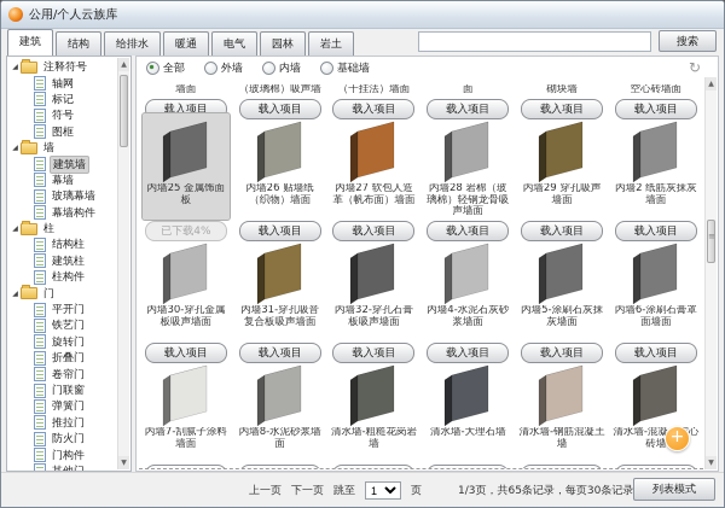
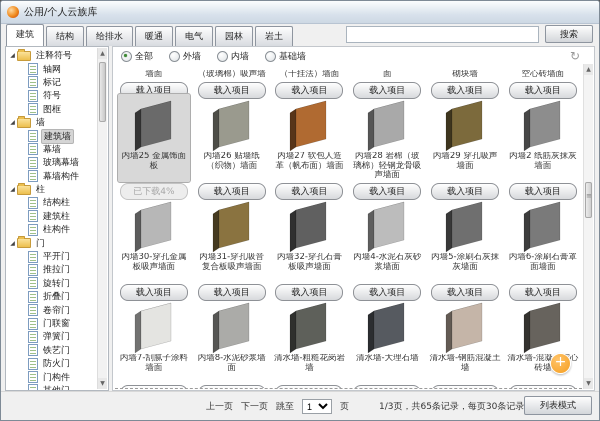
  公用/个人云族库
  建筑
  结构
  给排水
  暖通
  电气
  园林
  岩土
  搜索
  注释符号
  轴网
  标记
  符号
  图框
  墙
  建筑墙
  幕墙
  玻璃幕墙
  幕墙构件
  柱
  结构柱
  建筑柱
  柱构件
  门
  平开门
- 铁艺门
+ 推拉门
  旋转门
  折叠门
  卷帘门
  门联窗
  弹簧门
- 推拉门
+ 铁艺门
  防火门
  门构件
  全部
  外墙
  内墙
  基础墙
  ↻
  墙面
  载入项目
  （玻璃棉）吸声墙
  载入项目
  （干挂法）墙面
  载入项目
  面
  载入项目
  砌块墙
  载入项目
  空心砖墙面
  载入项目
  内墙25 金属饰面板
  已下载4%
  内墙26 贴墙纸（织物）墙面
  载入项目
  内墙27 软包人造革（帆布面）墙面
  载入项目
  内墙28 岩棉（玻璃棉）轻钢龙骨吸声墙面
  载入项目
  内墙29 穿孔吸声墙面
  载入项目
  内墙2 纸筋灰抹灰墙面
  载入项目
  内墙30-穿孔金属板吸声墙面
  载入项目
  内墙31-穿孔吸音复合板吸声墙面
  载入项目
  内墙32-穿孔石膏板吸声墙面
  载入项目
  内墙4-水泥石灰砂浆墙面
  载入项目
  内墙5-涂刷石灰抹灰墙面
  载入项目
  内墙6-涂刷石膏罩面墙面
  载入项目
  内墙7-刮腻子涂料墙面
  内墙8-水泥砂浆墙面
  清水墙-粗糙花岗岩墙
  清水墙-大理石墙
  清水墙-钢筋混凝土墙
  清水墙-混凝心砖墙
  +
  上一页
  下一页
  跳至
  1
  页
  1/3页，共65条记录，每页30条记录
  列表模式
